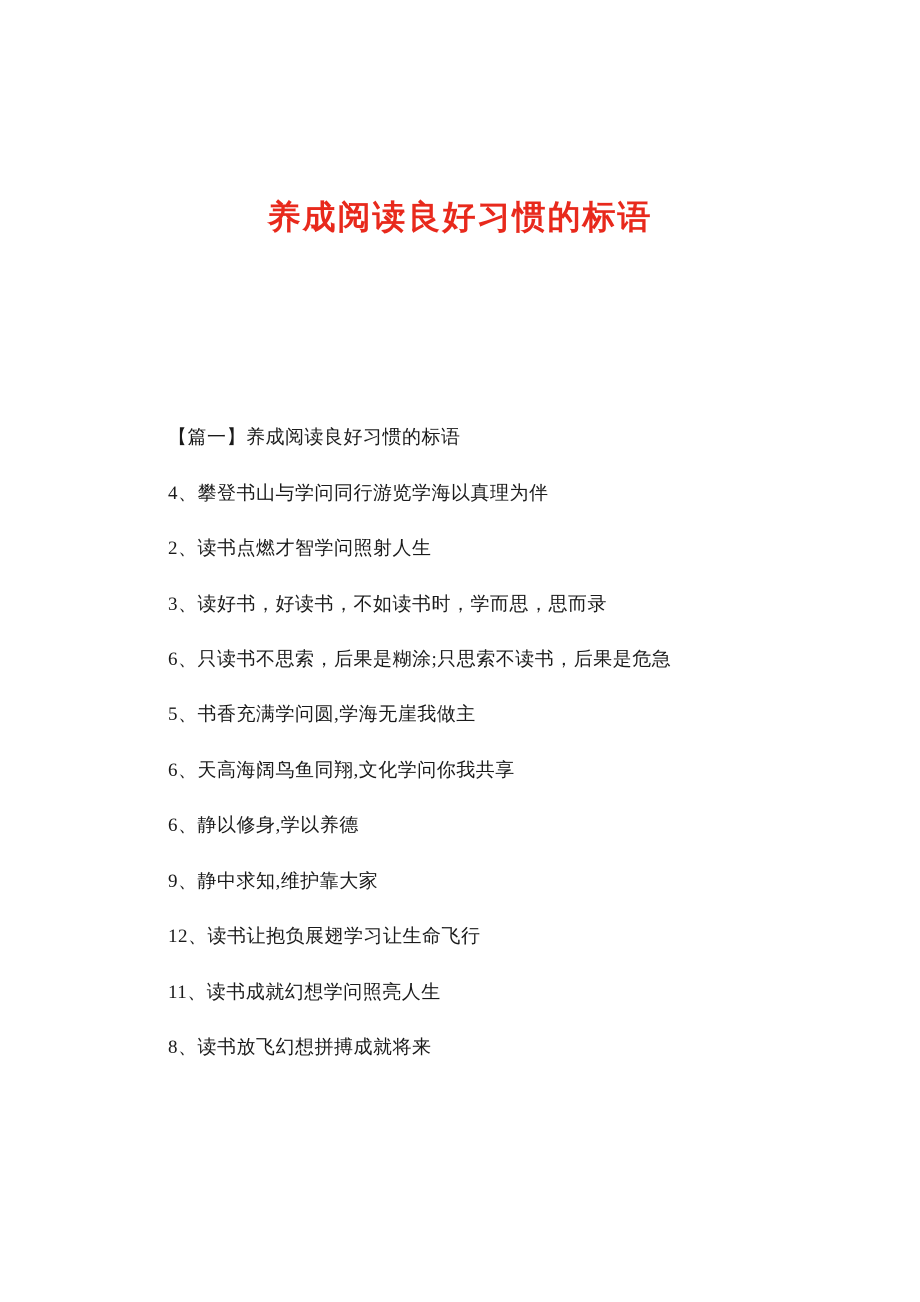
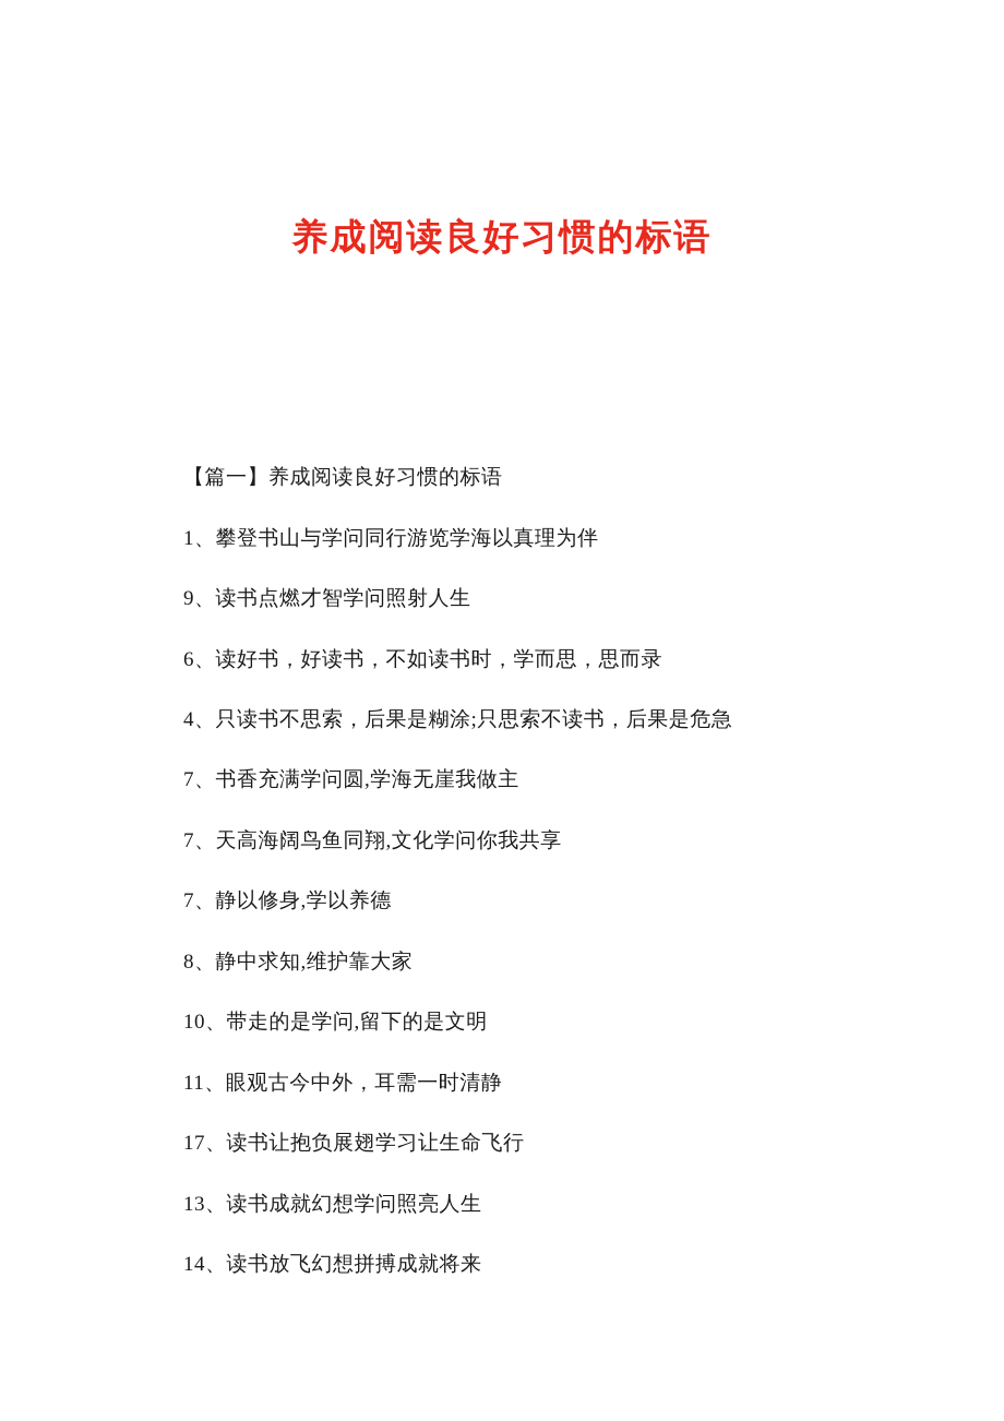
  养成阅读良好习惯的标语
  【篇一】养成阅读良好习惯的标语
- 4、攀登书山与学问同行游览学海以真理为伴
+ 1、攀登书山与学问同行游览学海以真理为伴
- 2、读书点燃才智学问照射人生
+ 9、读书点燃才智学问照射人生
- 3、读好书，好读书，不如读书时，学而思，思而录
+ 6、读好书，好读书，不如读书时，学而思，思而录
- 6、只读书不思索，后果是糊涂;只思索不读书，后果是危急
+ 4、只读书不思索，后果是糊涂;只思索不读书，后果是危急
- 5、书香充满学问圆,学海无崖我做主
+ 7、书香充满学问圆,学海无崖我做主
- 6、天高海阔鸟鱼同翔,文化学问你我共享
+ 7、天高海阔鸟鱼同翔,文化学问你我共享
- 6、静以修身,学以养德
+ 7、静以修身,学以养德
- 9、静中求知,维护靠大家
+ 8、静中求知,维护靠大家
+ 10、带走的是学问,留下的是文明
+ 11、眼观古今中外，耳需一时清静
- 12、读书让抱负展翅学习让生命飞行
+ 17、读书让抱负展翅学习让生命飞行
- 11、读书成就幻想学问照亮人生
+ 13、读书成就幻想学问照亮人生
- 8、读书放飞幻想拼搏成就将来
+ 14、读书放飞幻想拼搏成就将来
